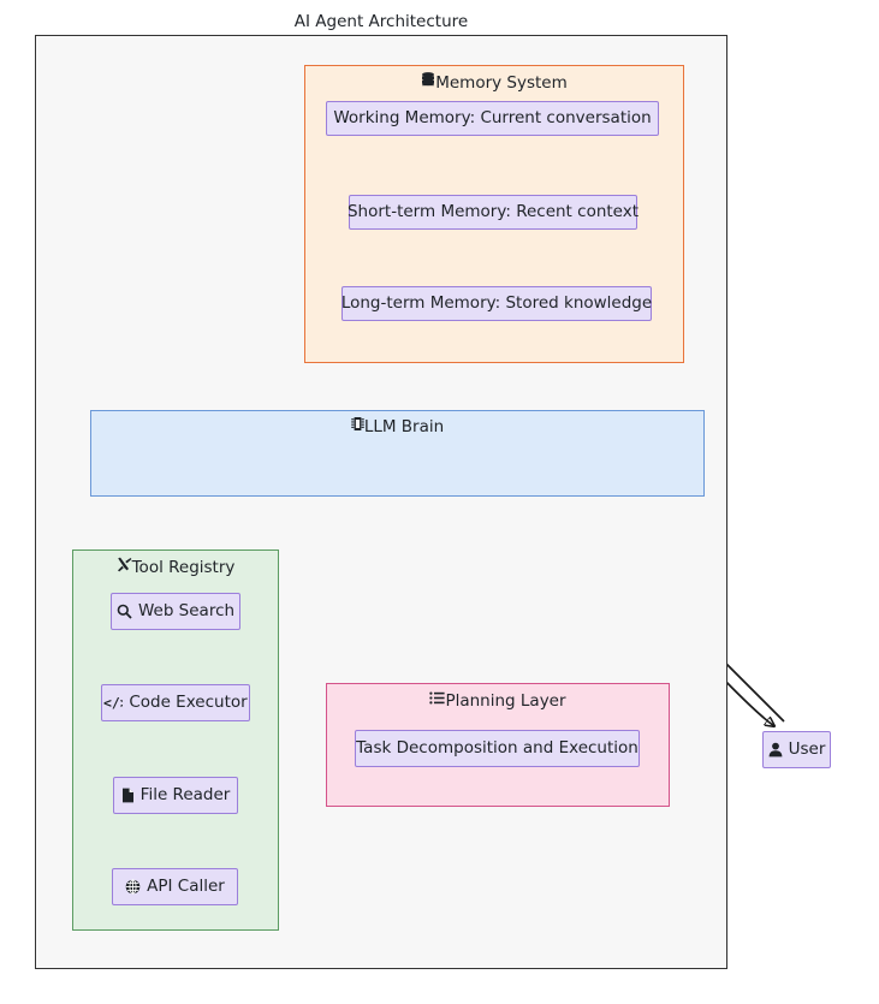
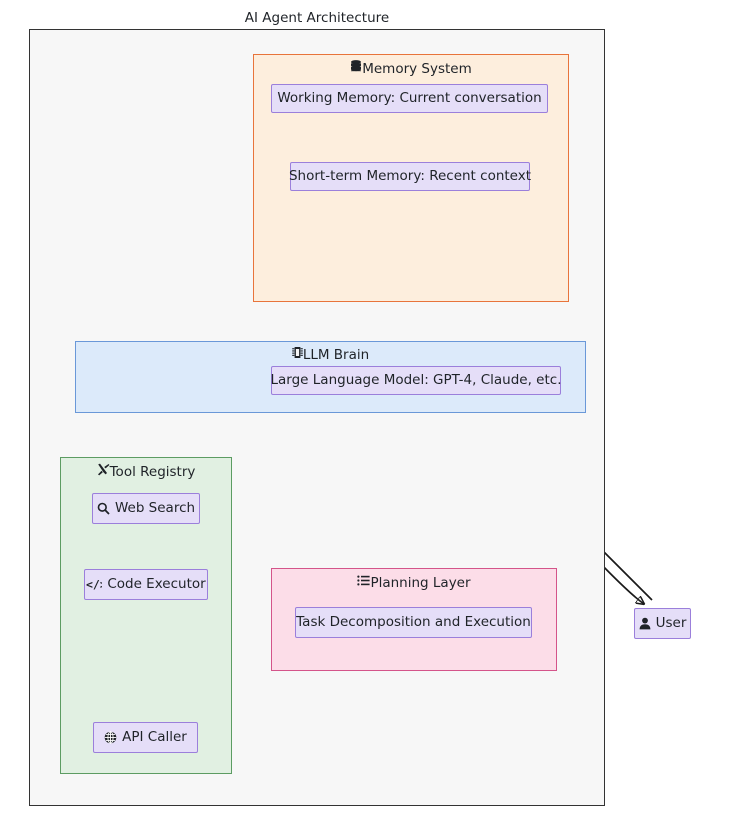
  AI Agent Architecture
  Memory System
  Working Memory: Current conversation
  Short-term Memory: Recent context
- Long-term Memory: Stored knowledge
  LLM Brain
+ Large Language Model: GPT-4, Claude, etc.
  Tool Registry
  Web Search
  Code Executor
- File Reader
  API Caller
  Planning Layer
  Task Decomposition and Execution
  User
